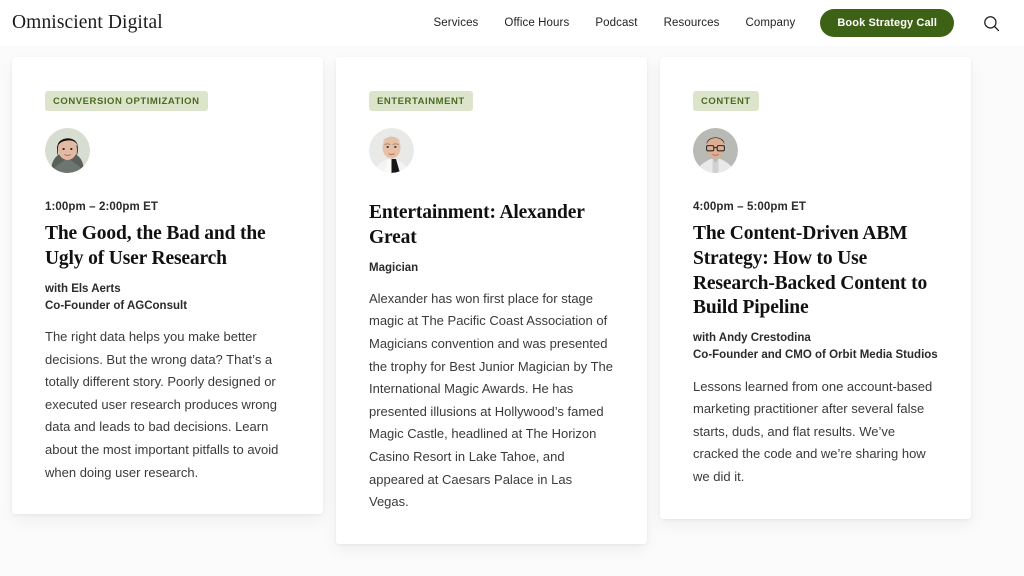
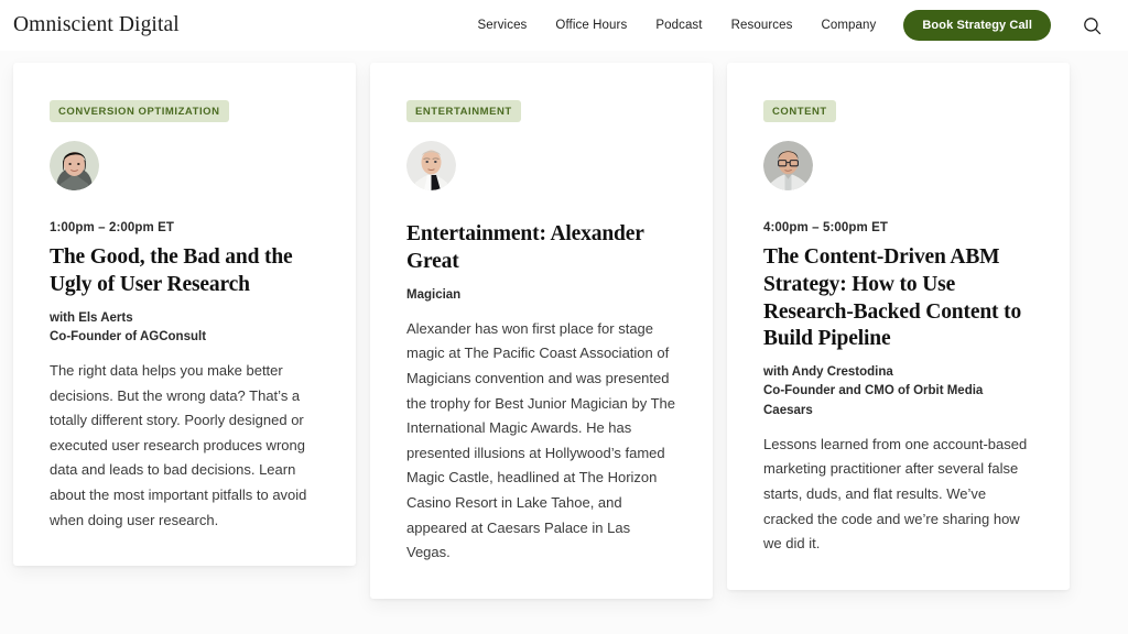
  Omniscient Digital
  Services
  Office Hours
  Podcast
  Resources
  Company
  Book Strategy Call
  CONVERSION OPTIMIZATION
  1:00pm – 2:00pm ET
  The Good, the Bad and the Ugly of User Research
  with Els Aerts
  Co-Founder of AGConsult
  The right data helps you make better decisions. But the wrong data? That’s a totally different story. Poorly designed or executed user research produces wrong data and leads to bad decisions. Learn about the most important pitfalls to avoid when doing user research.
  ENTERTAINMENT
  Entertainment: Alexander Great
  Magician
  Alexander has won first place for stage magic at The Pacific Coast Association of Magicians convention and was presented the trophy for Best Junior Magician by The International Magic Awards. He has presented illusions at Hollywood’s famed Magic Castle, headlined at The Horizon Casino Resort in Lake Tahoe, and appeared at Caesars Palace in Las Vegas.
  CONTENT
  4:00pm – 5:00pm ET
  The Content-Driven ABM Strategy: How to Use Research-Backed Content to Build Pipeline
  with Andy Crestodina
- Co-Founder and CMO of Orbit Media Studios
+ Co-Founder and CMO of Orbit Media Caesars
  Lessons learned from one account-based marketing practitioner after several false starts, duds, and flat results. We’ve cracked the code and we’re sharing how we did it.
